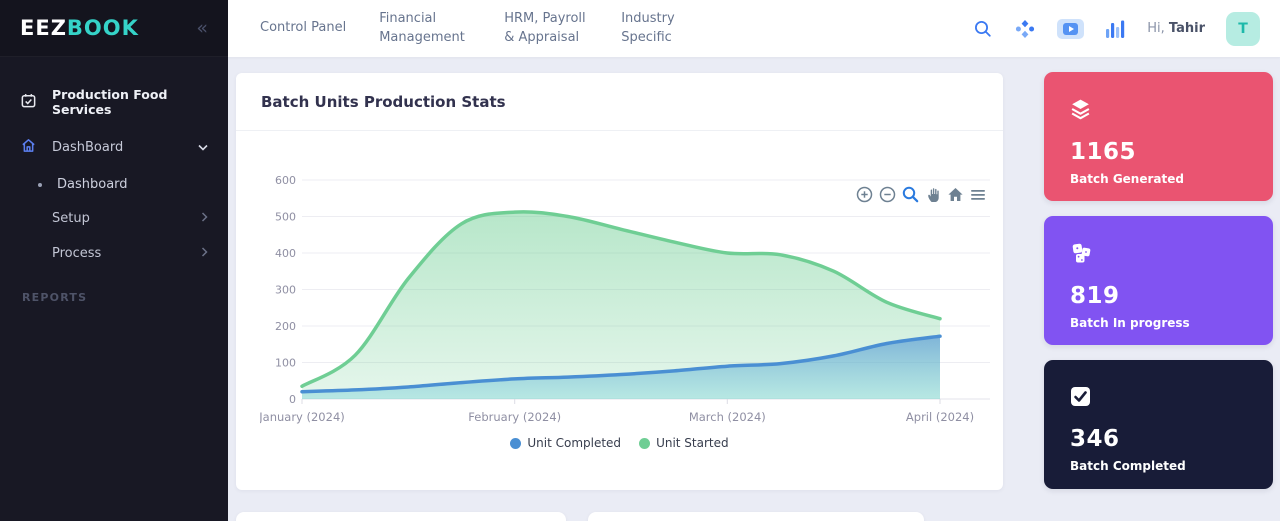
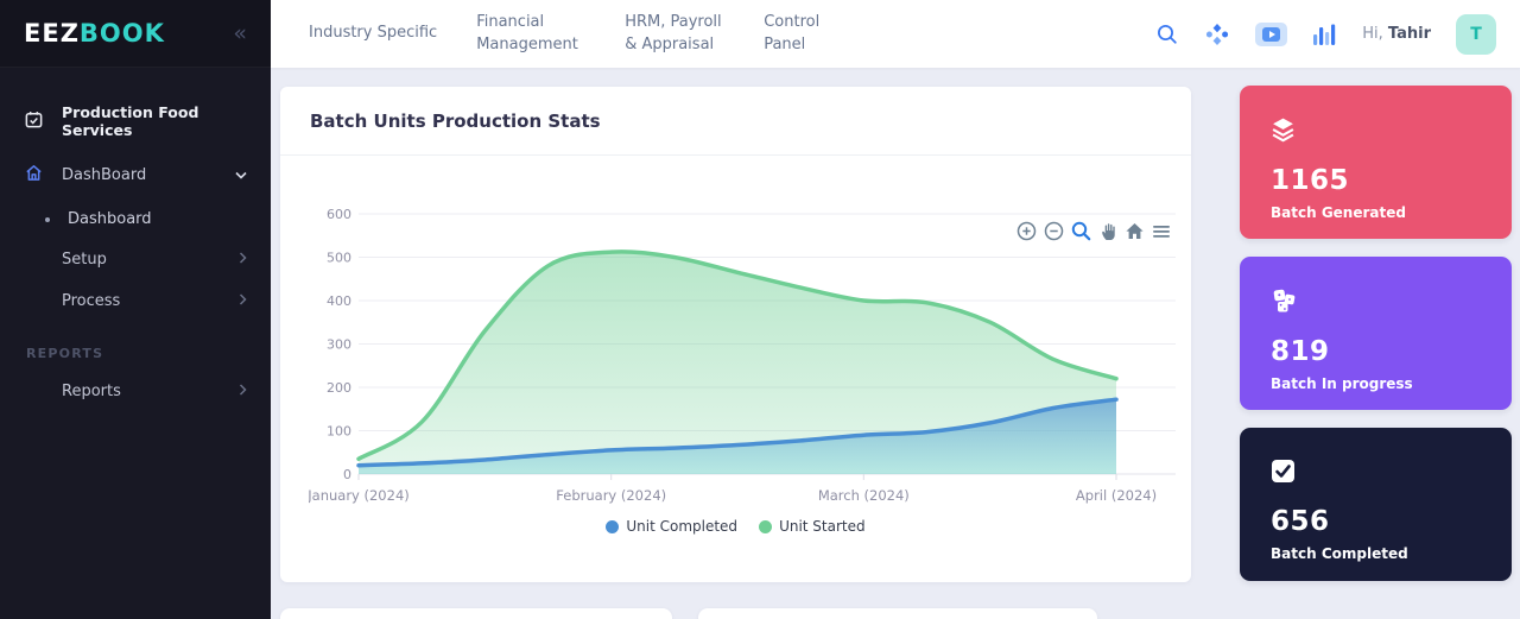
  EEZBOOK
  «
  Production Food Services
  DashBoard
  Dashboard
  Setup
  Process
  REPORTS
+ Reports
- Control Panel
+ Industry Specific
  Financial Management
  HRM, Payroll & Appraisal
- Industry Specific
+ Control Panel
  Hi, Tahir
  T
  Batch Units Production Stats
  0
  100
  200
  300
  400
  500
  600
  January (2024)
  February (2024)
  March (2024)
  April (2024)
  Unit Completed
  Unit Started
  1165
  Batch Generated
  819
  Batch In progress
- 346
+ 656
  Batch Completed
